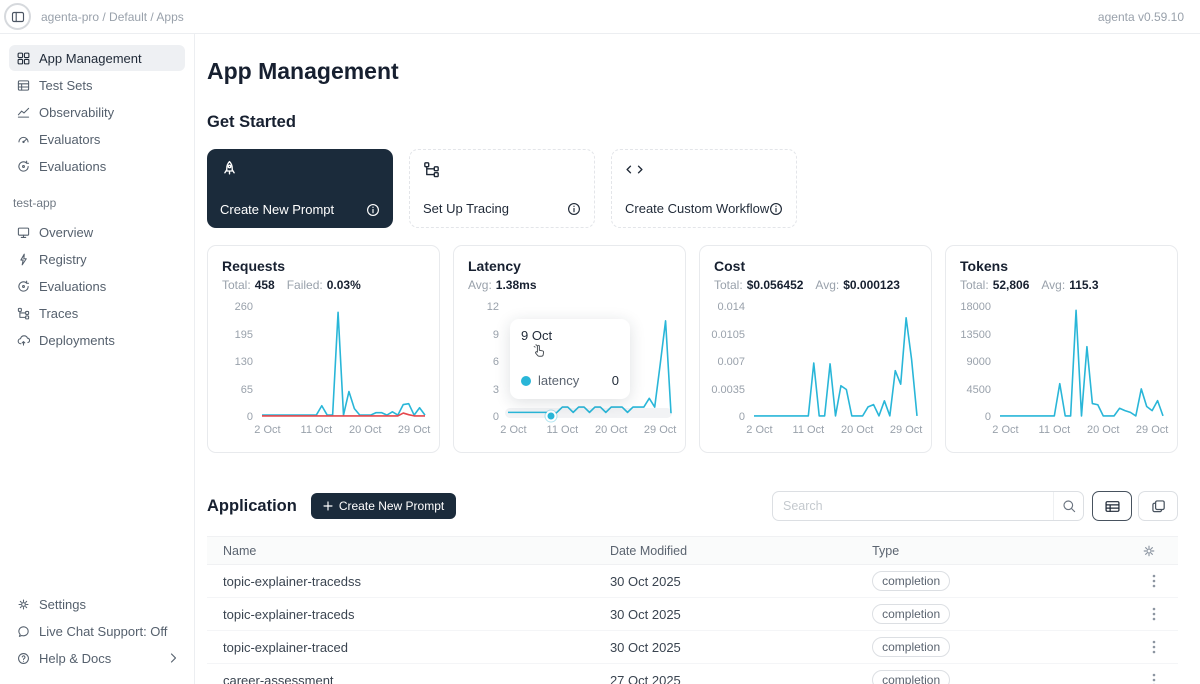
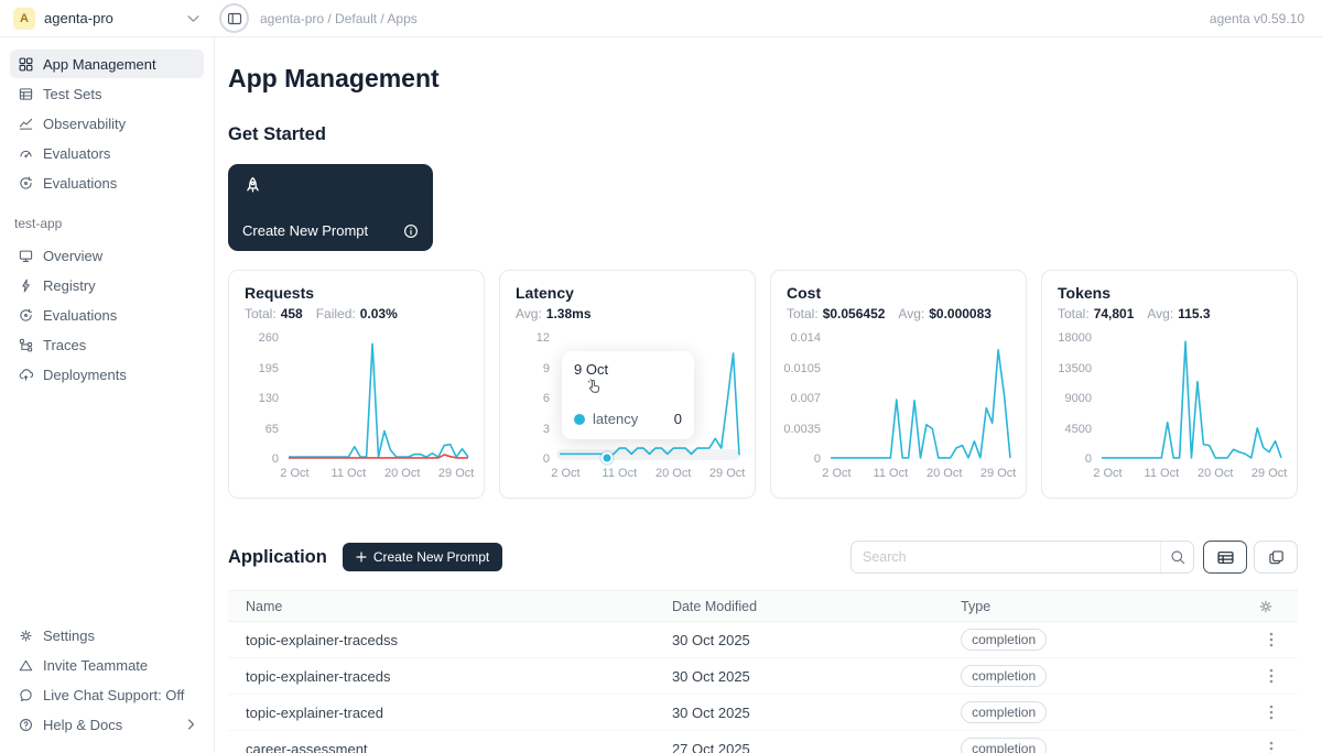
+ A
+ agenta-pro
  agenta-pro / Default / Apps
  agenta v0.59.10
  App Management
  Test Sets
  Observability
  Evaluators
  Evaluations
  test-app
  Overview
  Registry
  Evaluations
  Traces
  Deployments
  Settings
+ Invite Teammate
  Live Chat Support: Off
  Help & Docs
  App Management
  Get Started
  Create New Prompt
- Set Up Tracing
- Create Custom Workflow
  Requests
  Total: 458
  Failed: 0.03%
  260
  195
  130
  65
  0
  2 Oct
  11 Oct
  20 Oct
  29 Oct
  Latency
  Avg: 1.38ms
  12
  9
  6
  3
  0
  9 Oct
  latency
  0
  2 Oct
  11 Oct
  20 Oct
  29 Oct
  Cost
  Total: $0.056452
- Avg: $0.000123
+ Avg: $0.000083
  0.014
  0.0105
  0.007
  0.0035
  0
  2 Oct
  11 Oct
  20 Oct
  29 Oct
  Tokens
- Total: 52,806
+ Total: 74,801
  Avg: 115.3
  18000
  13500
  9000
  4500
  0
  2 Oct
  11 Oct
  20 Oct
  29 Oct
  Application
  Create New Prompt
  Search
  Name
  Date Modified
  Type
  topic-explainer-tracedss
  30 Oct 2025
  completion
  topic-explainer-traceds
  30 Oct 2025
  completion
  topic-explainer-traced
  30 Oct 2025
  completion
  career-assessment
  27 Oct 2025
  completion
